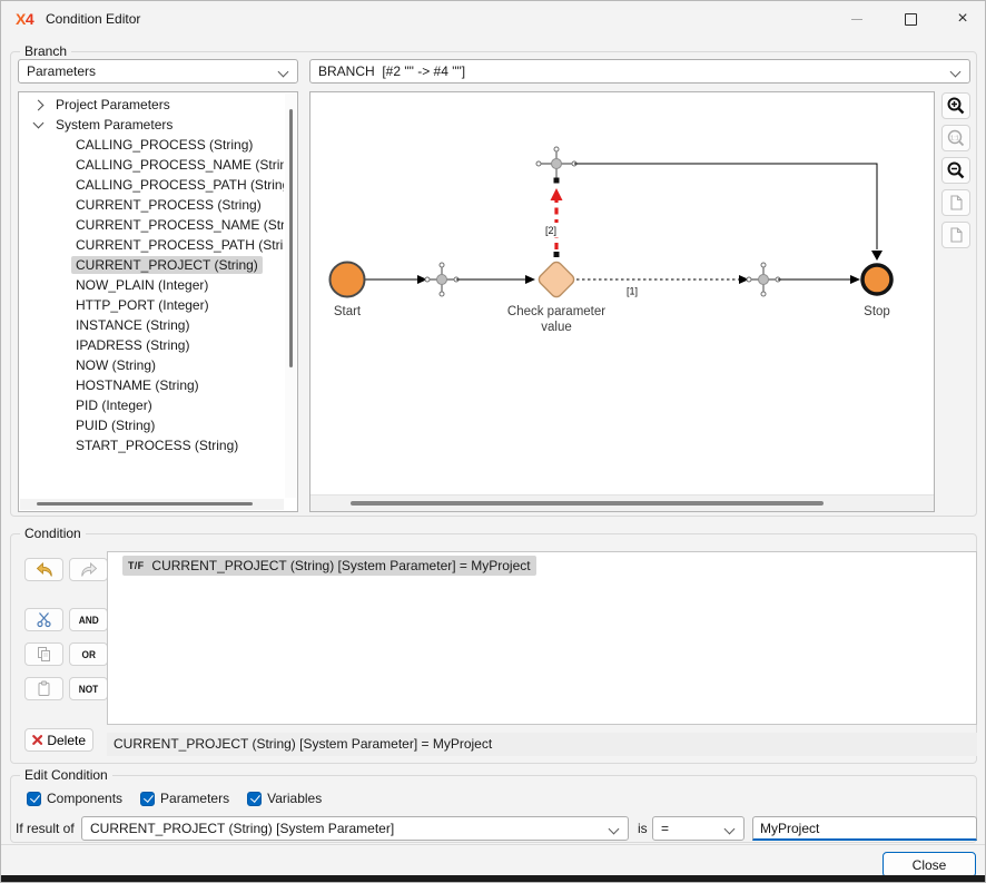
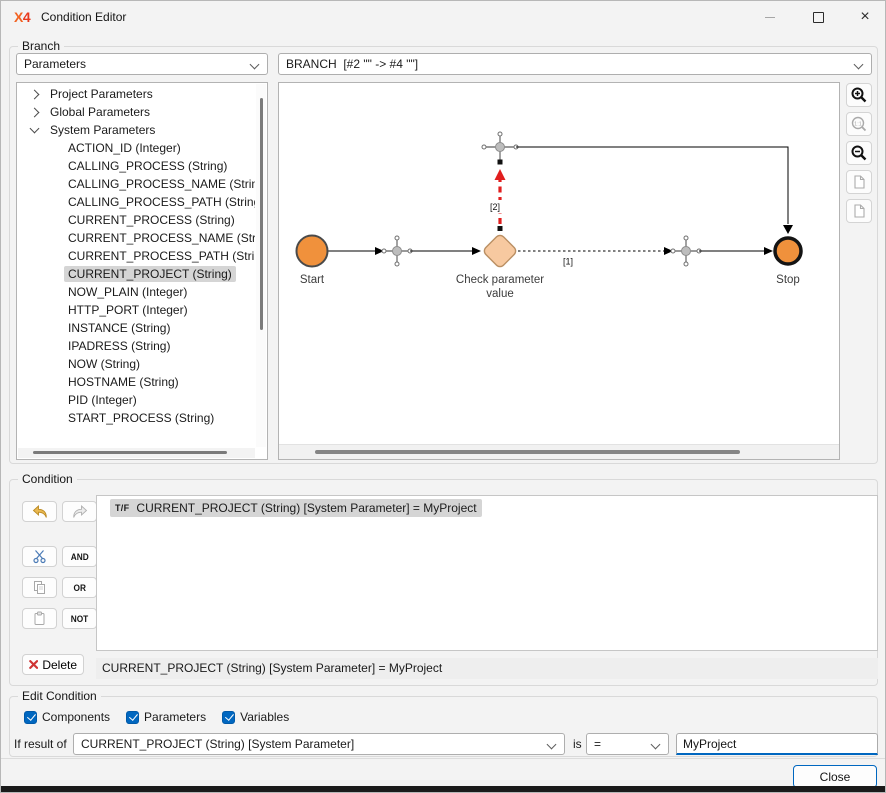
  X4
  Condition Editor
  ×
  Branch
  Parameters
  BRANCH [#2 "" -> #4 ""]
  Project Parameters
+ Global Parameters
  System Parameters
+ ACTION_ID (Integer)
  CALLING_PROCESS (String)
  CALLING_PROCESS_NAME (Strin
  CALLING_PROCESS_PATH (Strin
  CURRENT_PROCESS (String)
  CURRENT_PROCESS_NAME (Str
  CURRENT_PROCESS_PATH (Stri
  CURRENT_PROJECT (String)
  NOW_PLAIN (Integer)
  HTTP_PORT (Integer)
  INSTANCE (String)
  IPADRESS (String)
  NOW (String)
  HOSTNAME (String)
  PID (Integer)
- PUID (String)
  START_PROCESS (String)
  [1]
  [2]
  Start
  Check parameter
  value
  Stop
  Condition
  AND
  OR
  NOT
  Delete
  T/F
  CURRENT_PROJECT (String) [System Parameter] = MyProject
  CURRENT_PROJECT (String) [System Parameter] = MyProject
  Edit Condition
  Components
  Parameters
  Variables
  If result of
  CURRENT_PROJECT (String) [System Parameter]
  is
  =
  MyProject
  Close
